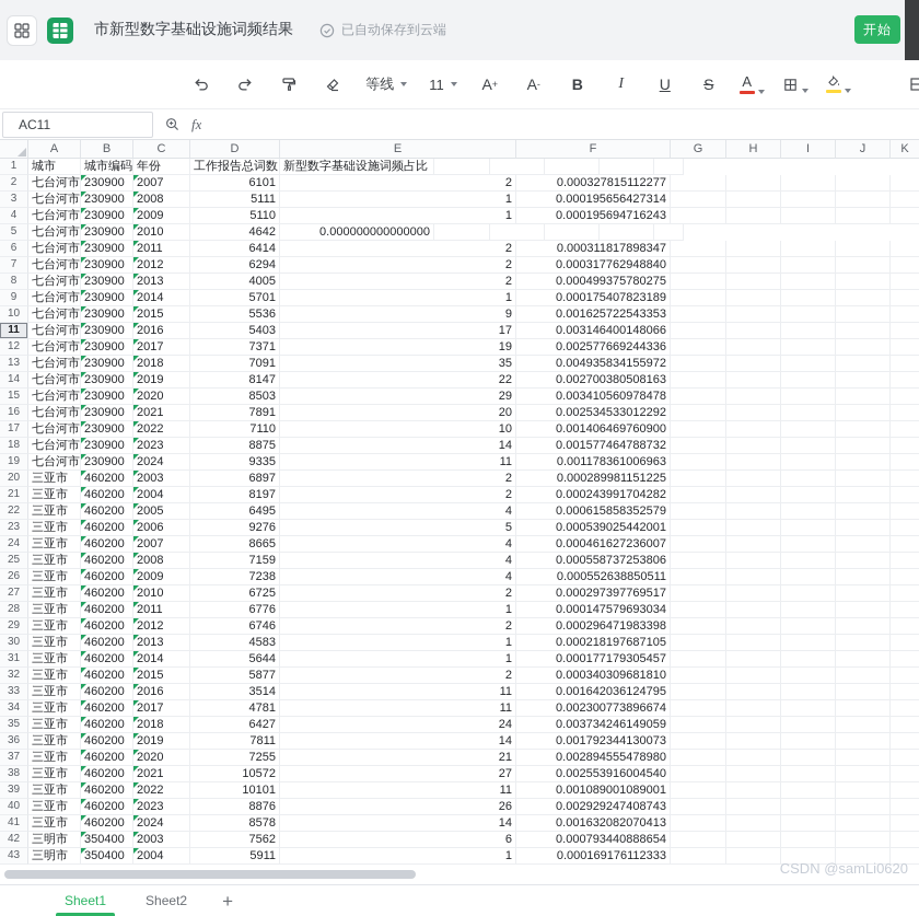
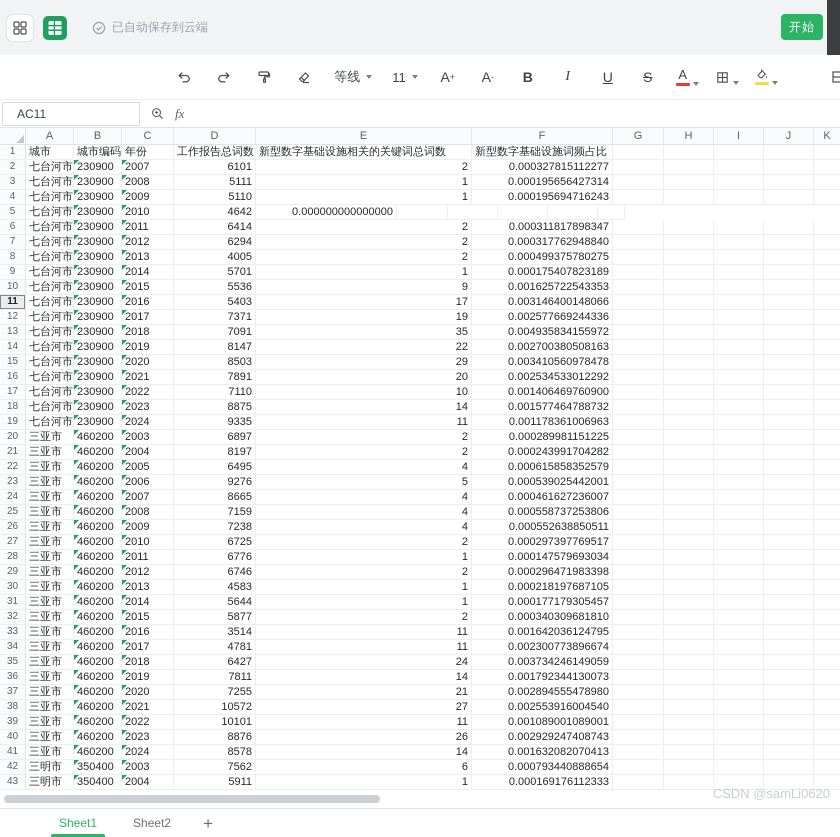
- 市新型数字基础设施词频结果
  已自动保存到云端
  开始
  等线
  11
  A
  +
  A
  -
  B
  I
  U
  S
  A
  AC11
  fx
  A
  B
  C
  D
  E
  F
  G
  H
  I
  J
  K
  1
  城市
  城市编码
  年份
  工作报告总词数
+ 新型数字基础设施相关的关键词总词数
  新型数字基础设施词频占比
  2
  七台河市
  230900
  2007
  6101
  2
  0.000327815112277
  3
  七台河市
  230900
  2008
  5111
  1
  0.000195656427314
  4
  七台河市
  230900
  2009
  5110
  1
  0.000195694716243
  5
  七台河市
  230900
  2010
  4642
  0.000000000000000
  6
  七台河市
  230900
  2011
  6414
  2
  0.000311817898347
  7
  七台河市
  230900
  2012
  6294
  2
  0.000317762948840
  8
  七台河市
  230900
  2013
  4005
  2
  0.000499375780275
  9
  七台河市
  230900
  2014
  5701
  1
  0.000175407823189
  10
  七台河市
  230900
  2015
  5536
  9
  0.001625722543353
  11
  七台河市
  230900
  2016
  5403
  17
  0.003146400148066
  12
  七台河市
  230900
  2017
  7371
  19
  0.002577669244336
  13
  七台河市
  230900
  2018
  7091
  35
  0.004935834155972
  14
  七台河市
  230900
  2019
  8147
  22
  0.002700380508163
  15
  七台河市
  230900
  2020
  8503
  29
  0.003410560978478
  16
  七台河市
  230900
  2021
  7891
  20
  0.002534533012292
  17
  七台河市
  230900
  2022
  7110
  10
  0.001406469760900
  18
  七台河市
  230900
  2023
  8875
  14
  0.001577464788732
  19
  七台河市
  230900
  2024
  9335
  11
  0.001178361006963
  20
  三亚市
  460200
  2003
  6897
  2
  0.000289981151225
  21
  三亚市
  460200
  2004
  8197
  2
  0.000243991704282
  22
  三亚市
  460200
  2005
  6495
  4
  0.000615858352579
  23
  三亚市
  460200
  2006
  9276
  5
  0.000539025442001
  24
  三亚市
  460200
  2007
  8665
  4
  0.000461627236007
  25
  三亚市
  460200
  2008
  7159
  4
  0.000558737253806
  26
  三亚市
  460200
  2009
  7238
  4
  0.000552638850511
  27
  三亚市
  460200
  2010
  6725
  2
  0.000297397769517
  28
  三亚市
  460200
  2011
  6776
  1
  0.000147579693034
  29
  三亚市
  460200
  2012
  6746
  2
  0.000296471983398
  30
  三亚市
  460200
  2013
  4583
  1
  0.000218197687105
  31
  三亚市
  460200
  2014
  5644
  1
  0.000177179305457
  32
  三亚市
  460200
  2015
  5877
  2
  0.000340309681810
  33
  三亚市
  460200
  2016
  3514
  11
  0.001642036124795
  34
  三亚市
  460200
  2017
  4781
  11
  0.002300773896674
  35
  三亚市
  460200
  2018
  6427
  24
  0.003734246149059
  36
  三亚市
  460200
  2019
  7811
  14
  0.001792344130073
  37
  三亚市
  460200
  2020
  7255
  21
  0.002894555478980
  38
  三亚市
  460200
  2021
  10572
  27
  0.002553916004540
  39
  三亚市
  460200
  2022
  10101
  11
  0.001089001089001
  40
  三亚市
  460200
  2023
  8876
  26
  0.002929247408743
  41
  三亚市
  460200
  2024
  8578
  14
  0.001632082070413
  42
  三明市
  350400
  2003
  7562
  6
  0.000793440888654
  43
  三明市
  350400
  2004
  5911
  1
  0.000169176112333
  Sheet1
  Sheet2
  +
  CSDN @samLi0620
